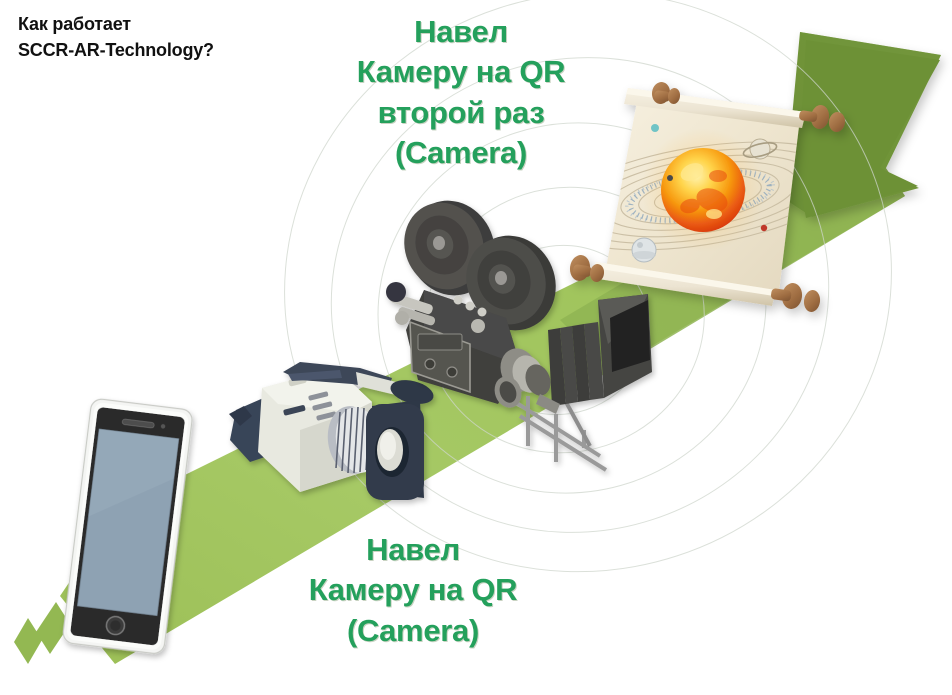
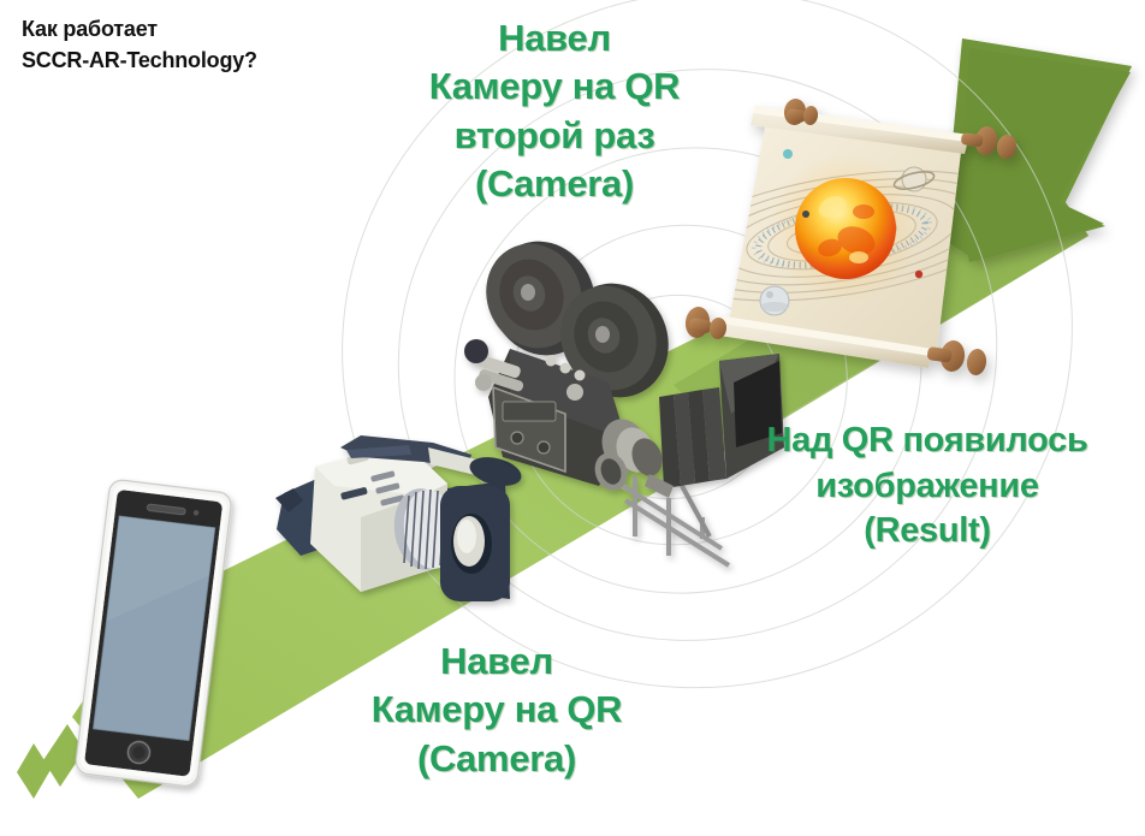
  Как работает
  SCCR-AR-Technology?
  Навел
  Камеру на QR
  второй раз
  (Camera)
  Навел
  Камеру на QR
  (Camera)
+ Над QR появилось
+ изображение
+ (Result)
